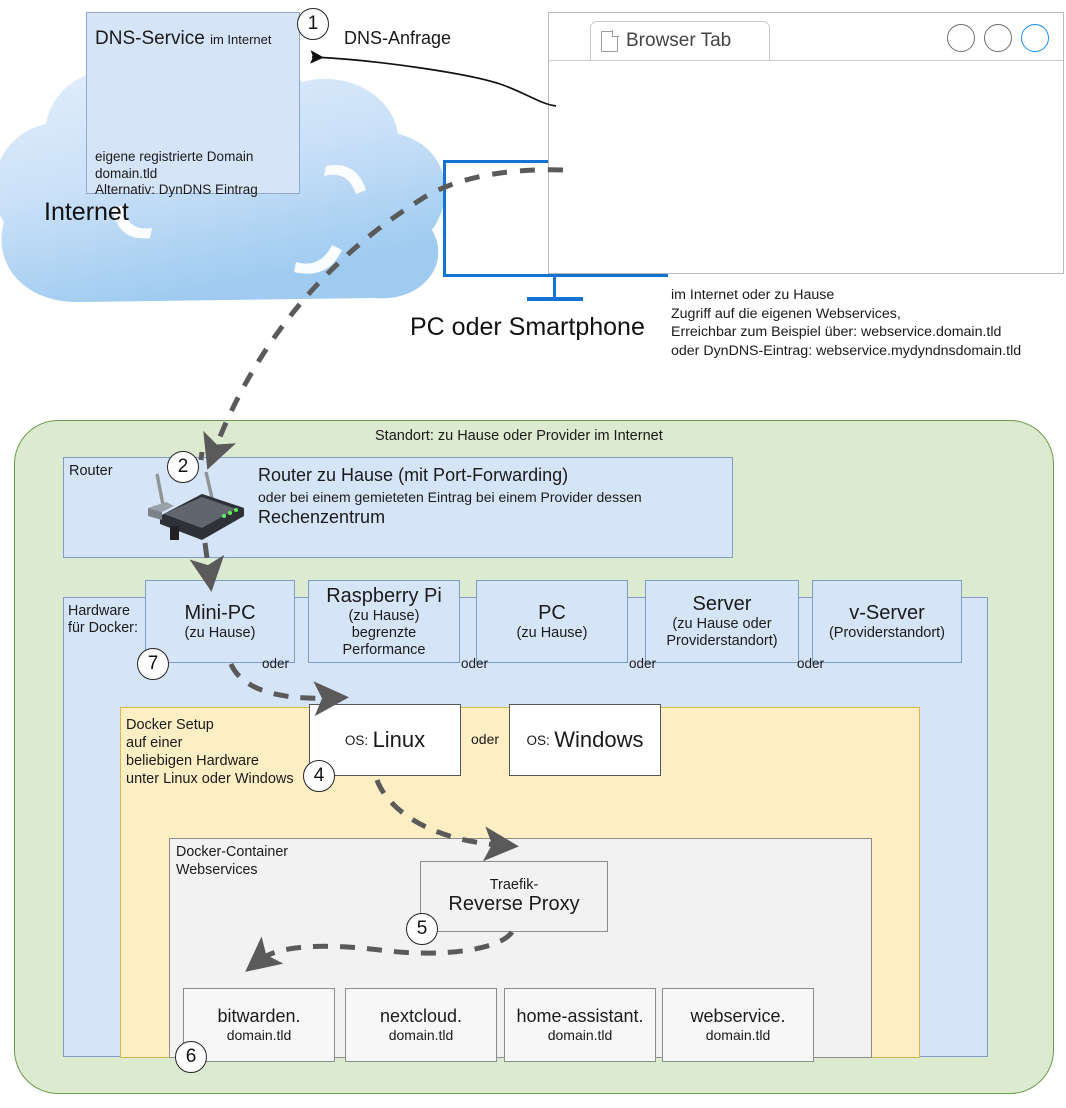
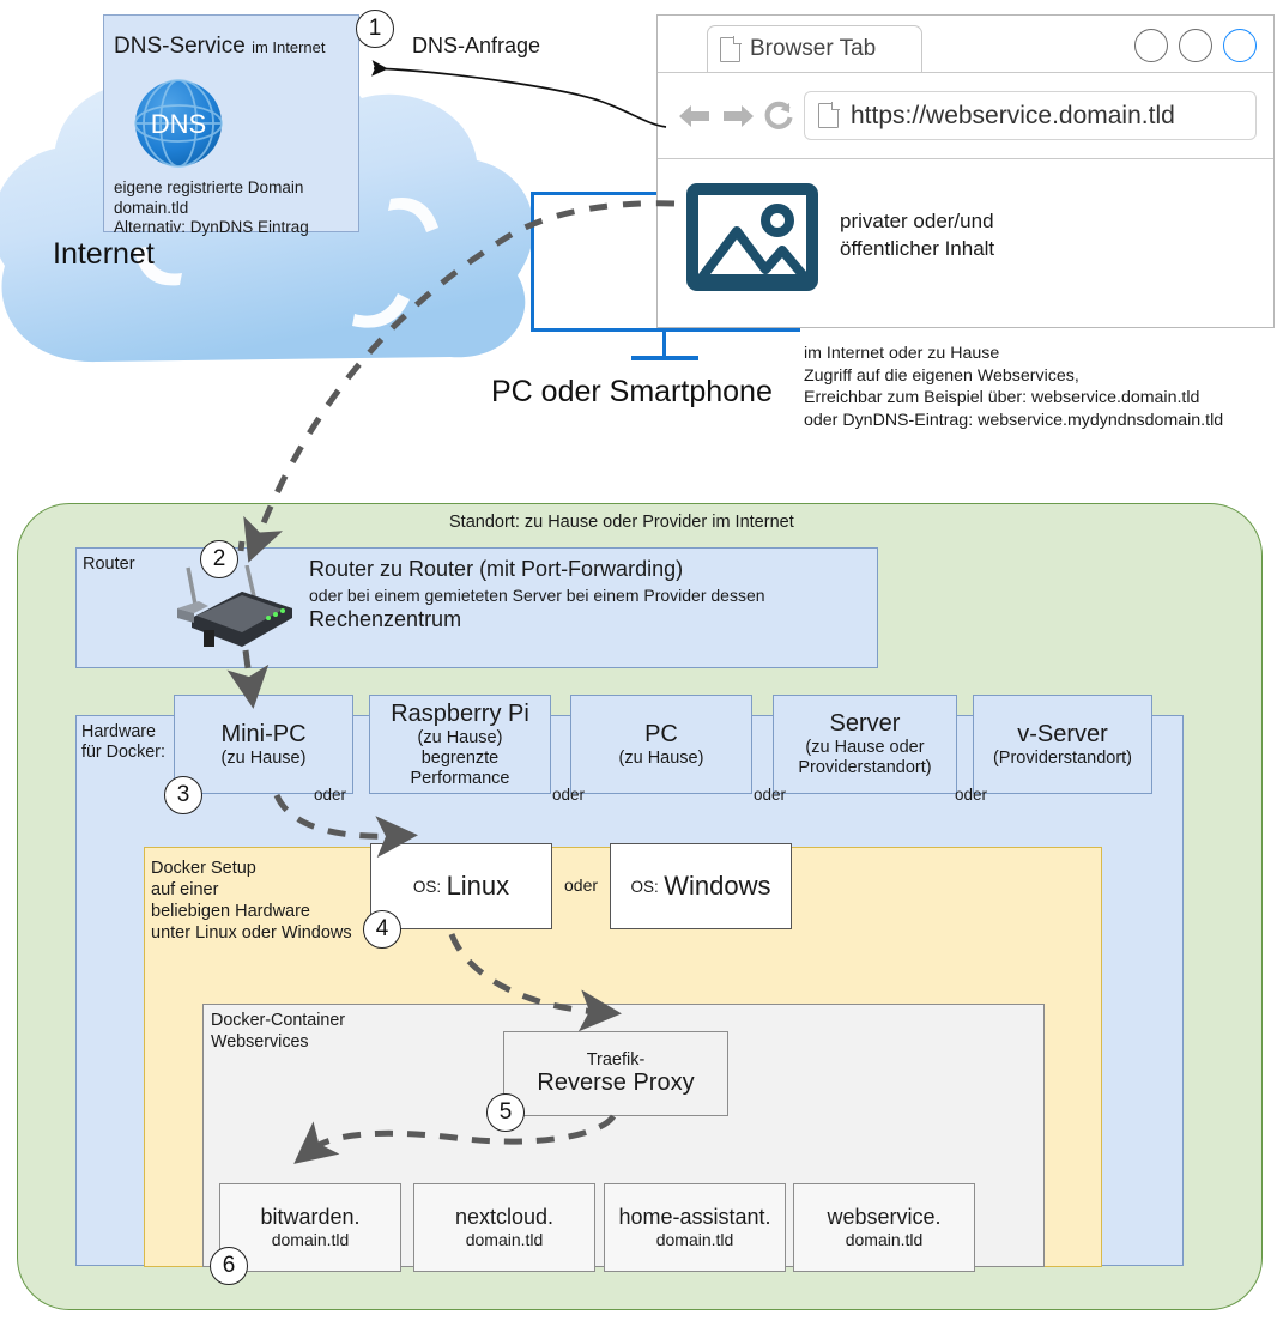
  Internet
  DNS-Service im Internet
+ DNS
  eigene registrierte Domain
  domain.tld
  Alternativ: DynDNS Eintrag
  1
  DNS-Anfrage
  PC oder Smartphone
  im Internet oder zu Hause
  Zugriff auf die eigenen Webservices,
  Erreichbar zum Beispiel über: webservice.domain.tld
  oder DynDNS-Eintrag: webservice.mydyndnsdomain.tld
  Browser Tab
+ https://webservice.domain.tld
+ privater oder/und
+ öffentlicher Inhalt
  Standort: zu Hause oder Provider im Internet
  Router
- Router zu Hause (mit Port-Forwarding)
+ Router zu Router (mit Port-Forwarding)
- oder bei einem gemieteten Eintrag bei einem Provider dessen
+ oder bei einem gemieteten Server bei einem Provider dessen
  Rechenzentrum
  2
  Hardware
  für Docker:
  Mini-PC
  (zu Hause)
  Raspberry Pi
  (zu Hause)
  begrenzte
  Performance
  PC
  (zu Hause)
  Server
  (zu Hause oder
  Providerstandort)
  v-Server
  (Providerstandort)
  oder
  oder
  oder
  oder
- 7
+ 3
  Docker Setup
  auf einer
  beliebigen Hardware
  unter Linux oder Windows
  OS:
  Linux
  oder
  OS:
  Windows
  4
  Docker-Container
  Webservices
  Traefik-
  Reverse Proxy
  5
  bitwarden.
  domain.tld
  nextcloud.
  domain.tld
  home-assistant.
  domain.tld
  webservice.
  domain.tld
  6
